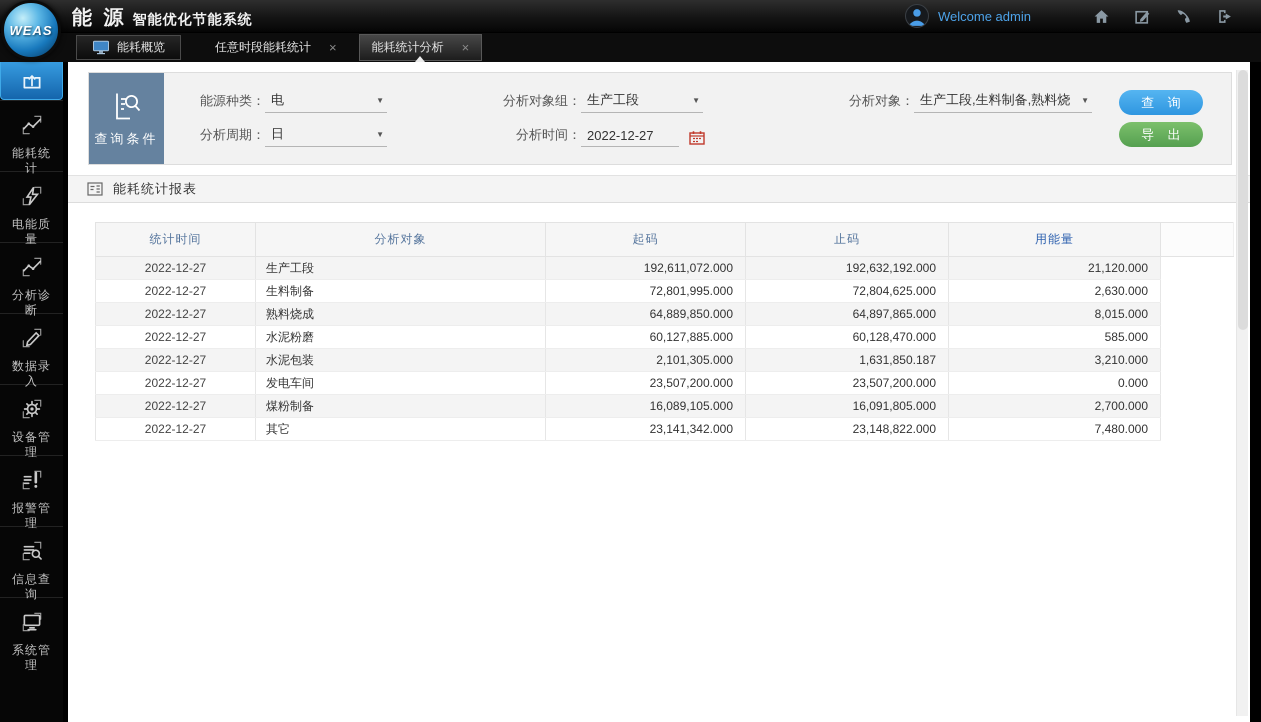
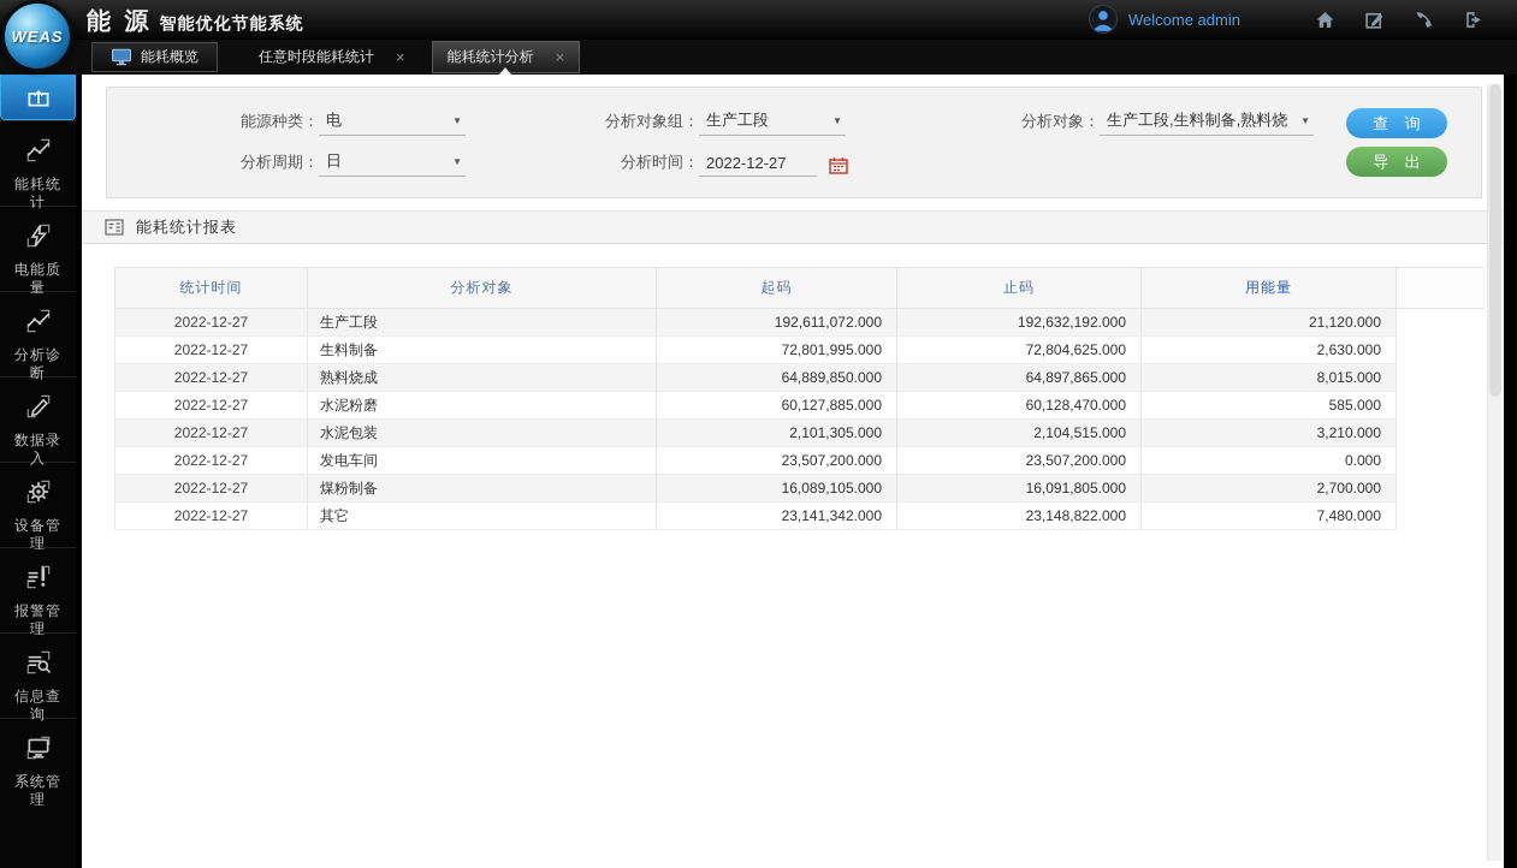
  能 源 智能优化节能系统
  Welcome admin
  WEAS
  能耗概览
  任意时段能耗统计
  ×
  能耗统计分析
  ×
  能耗统计
  电能质量
  分析诊断
  数据录入
  设备管理
  报警管理
  信息查询
  系统管理
- 查询条件
  能源种类：
  电
  ▼
  分析周期：
  日
  ▼
  分析对象组：
  生产工段
  ▼
  分析时间：
  2022-12-27
  分析对象：
  生产工段,生料制备,熟料烧
  ▼
  查 询
  导 出
  能耗统计报表
  统计时间	分析对象	起码	止码	用能量
  2022-12-27	生产工段	192,611,072.000	192,632,192.000	21,120.000
  2022-12-27	生料制备	72,801,995.000	72,804,625.000	2,630.000
  2022-12-27	熟料烧成	64,889,850.000	64,897,865.000	8,015.000
  2022-12-27	水泥粉磨	60,127,885.000	60,128,470.000	585.000
- 2022-12-27	水泥包装	2,101,305.000	1,631,850.187	3,210.000
+ 2022-12-27	水泥包装	2,101,305.000	2,104,515.000	3,210.000
  2022-12-27	发电车间	23,507,200.000	23,507,200.000	0.000
  2022-12-27	煤粉制备	16,089,105.000	16,091,805.000	2,700.000
  2022-12-27	其它	23,141,342.000	23,148,822.000	7,480.000
